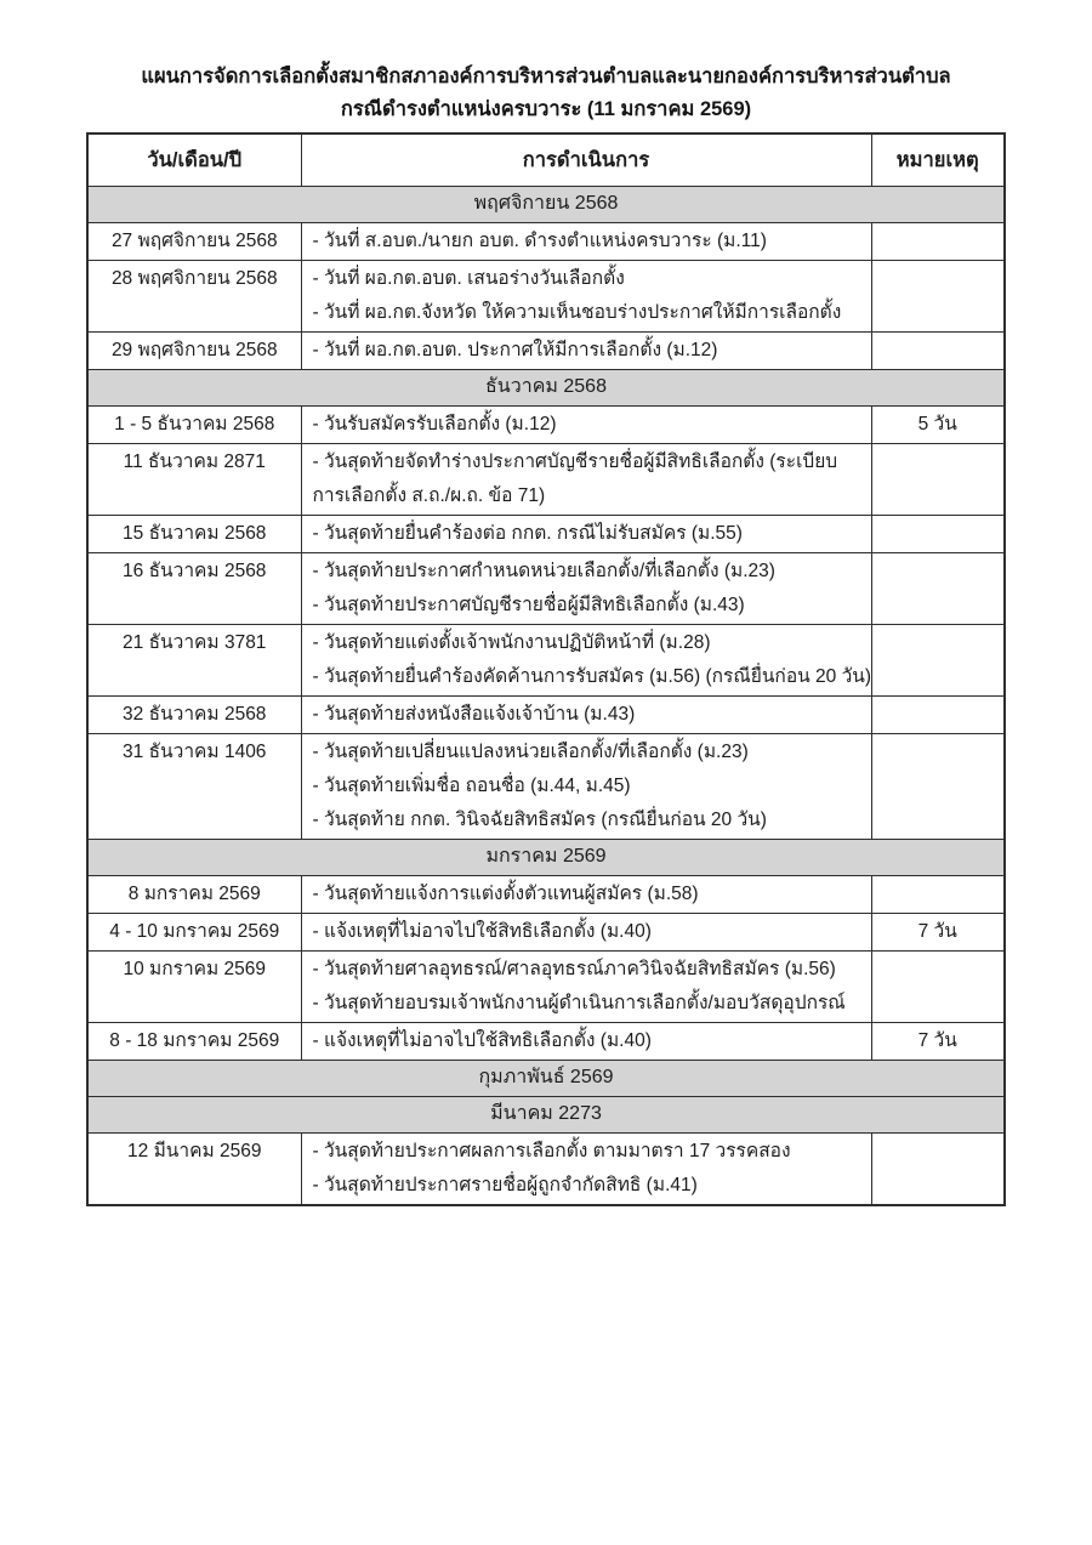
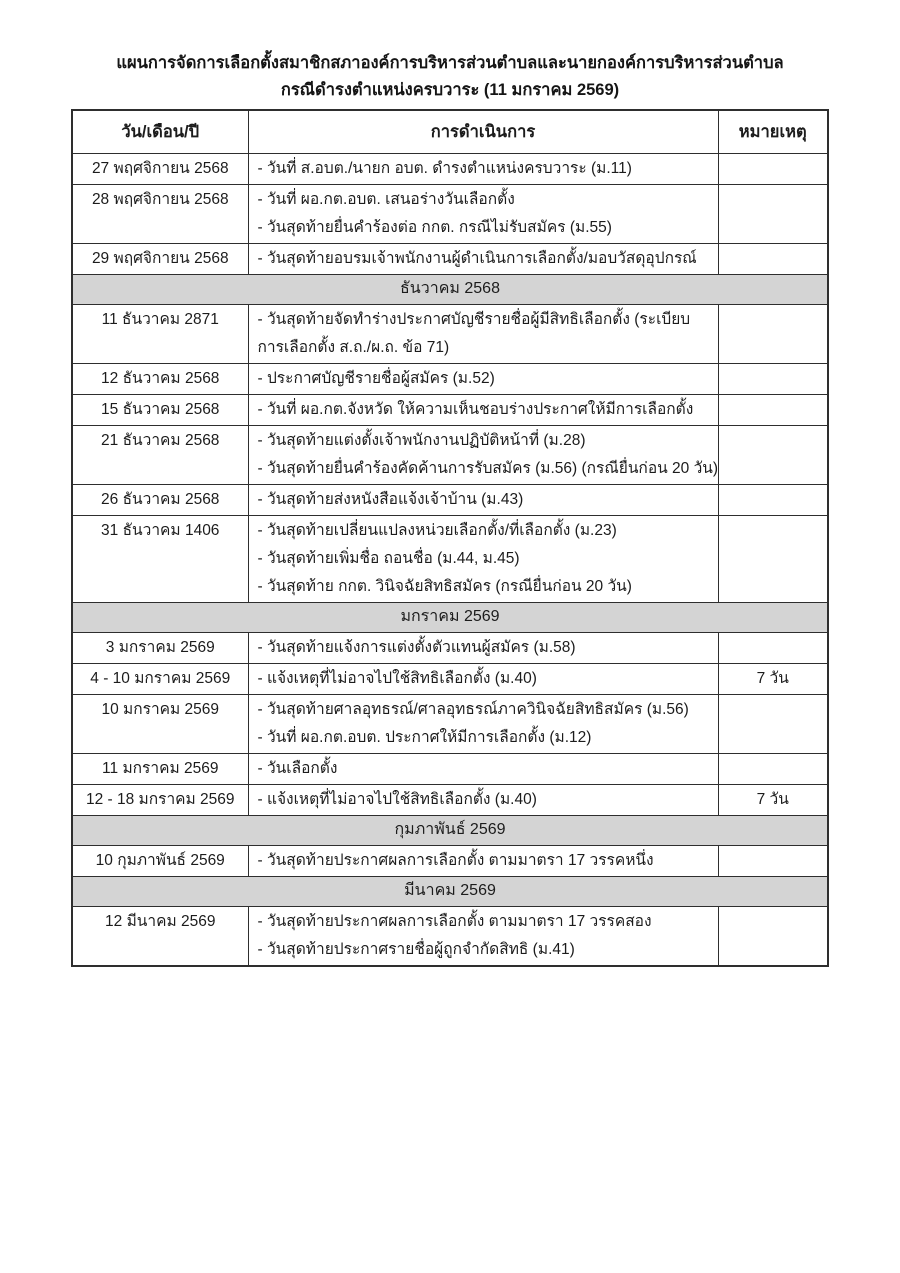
  แผนการจัดการเลือกตั้งสมาชิกสภาองค์การบริหารส่วนตำบลและนายกองค์การบริหารส่วนตำบล
  กรณีดำรงตำแหน่งครบวาระ (11 มกราคม 2569)
  วัน/เดือน/ปี	การดำเนินการ	หมายเหตุ
- พฤศจิกายน 2568
  27 พฤศจิกายน 2568	- วันที่ ส.อบต./นายก อบต. ดำรงตำแหน่งครบวาระ (ม.11)
- 28 พฤศจิกายน 2568	- วันที่ ผอ.กต.อบต. เสนอร่างวันเลือกตั้ง- วันที่ ผอ.กต.จังหวัด ให้ความเห็นชอบร่างประกาศให้มีการเลือกตั้ง
+ 28 พฤศจิกายน 2568	- วันที่ ผอ.กต.อบต. เสนอร่างวันเลือกตั้ง- วันสุดท้ายยื่นคำร้องต่อ กกต. กรณีไม่รับสมัคร (ม.55)
- 29 พฤศจิกายน 2568	- วันที่ ผอ.กต.อบต. ประกาศให้มีการเลือกตั้ง (ม.12)
+ 29 พฤศจิกายน 2568	- วันสุดท้ายอบรมเจ้าพนักงานผู้ดำเนินการเลือกตั้ง/มอบวัสดุอุปกรณ์
  ธันวาคม 2568
- 1 - 5 ธันวาคม 2568	- วันรับสมัครรับเลือกตั้ง (ม.12)	5 วัน
  11 ธันวาคม 2871	- วันสุดท้ายจัดทำร่างประกาศบัญชีรายชื่อผู้มีสิทธิเลือกตั้ง (ระเบียบการเลือกตั้ง ส.ถ./ผ.ถ. ข้อ 71)
+ 12 ธันวาคม 2568	- ประกาศบัญชีรายชื่อผู้สมัคร (ม.52)
- 15 ธันวาคม 2568	- วันสุดท้ายยื่นคำร้องต่อ กกต. กรณีไม่รับสมัคร (ม.55)
+ 15 ธันวาคม 2568	- วันที่ ผอ.กต.จังหวัด ให้ความเห็นชอบร่างประกาศให้มีการเลือกตั้ง
- 16 ธันวาคม 2568	- วันสุดท้ายประกาศกำหนดหน่วยเลือกตั้ง/ที่เลือกตั้ง (ม.23)- วันสุดท้ายประกาศบัญชีรายชื่อผู้มีสิทธิเลือกตั้ง (ม.43)
- 21 ธันวาคม 3781	- วันสุดท้ายแต่งตั้งเจ้าพนักงานปฏิบัติหน้าที่ (ม.28)- วันสุดท้ายยื่นคำร้องคัดค้านการรับสมัคร (ม.56) (กรณียื่นก่อน 20 วัน)
+ 21 ธันวาคม 2568	- วันสุดท้ายแต่งตั้งเจ้าพนักงานปฏิบัติหน้าที่ (ม.28)- วันสุดท้ายยื่นคำร้องคัดค้านการรับสมัคร (ม.56) (กรณียื่นก่อน 20 วัน)
- 32 ธันวาคม 2568	- วันสุดท้ายส่งหนังสือแจ้งเจ้าบ้าน (ม.43)
+ 26 ธันวาคม 2568	- วันสุดท้ายส่งหนังสือแจ้งเจ้าบ้าน (ม.43)
  31 ธันวาคม 1406	- วันสุดท้ายเปลี่ยนแปลงหน่วยเลือกตั้ง/ที่เลือกตั้ง (ม.23)- วันสุดท้ายเพิ่มชื่อ ถอนชื่อ (ม.44, ม.45)- วันสุดท้าย กกต. วินิจฉัยสิทธิสมัคร (กรณียื่นก่อน 20 วัน)
  มกราคม 2569
- 8 มกราคม 2569	- วันสุดท้ายแจ้งการแต่งตั้งตัวแทนผู้สมัคร (ม.58)
+ 3 มกราคม 2569	- วันสุดท้ายแจ้งการแต่งตั้งตัวแทนผู้สมัคร (ม.58)
  4 - 10 มกราคม 2569	- แจ้งเหตุที่ไม่อาจไปใช้สิทธิเลือกตั้ง (ม.40)	7 วัน
- 10 มกราคม 2569	- วันสุดท้ายศาลอุทธรณ์/ศาลอุทธรณ์ภาควินิจฉัยสิทธิสมัคร (ม.56)- วันสุดท้ายอบรมเจ้าพนักงานผู้ดำเนินการเลือกตั้ง/มอบวัสดุอุปกรณ์
+ 10 มกราคม 2569	- วันสุดท้ายศาลอุทธรณ์/ศาลอุทธรณ์ภาควินิจฉัยสิทธิสมัคร (ม.56)- วันที่ ผอ.กต.อบต. ประกาศให้มีการเลือกตั้ง (ม.12)
+ 11 มกราคม 2569	- วันเลือกตั้ง
- 8 - 18 มกราคม 2569	- แจ้งเหตุที่ไม่อาจไปใช้สิทธิเลือกตั้ง (ม.40)	7 วัน
+ 12 - 18 มกราคม 2569	- แจ้งเหตุที่ไม่อาจไปใช้สิทธิเลือกตั้ง (ม.40)	7 วัน
  กุมภาพันธ์ 2569
+ 10 กุมภาพันธ์ 2569	- วันสุดท้ายประกาศผลการเลือกตั้ง ตามมาตรา 17 วรรคหนึ่ง
- มีนาคม 2273
+ มีนาคม 2569
  12 มีนาคม 2569	- วันสุดท้ายประกาศผลการเลือกตั้ง ตามมาตรา 17 วรรคสอง- วันสุดท้ายประกาศรายชื่อผู้ถูกจำกัดสิทธิ (ม.41)
